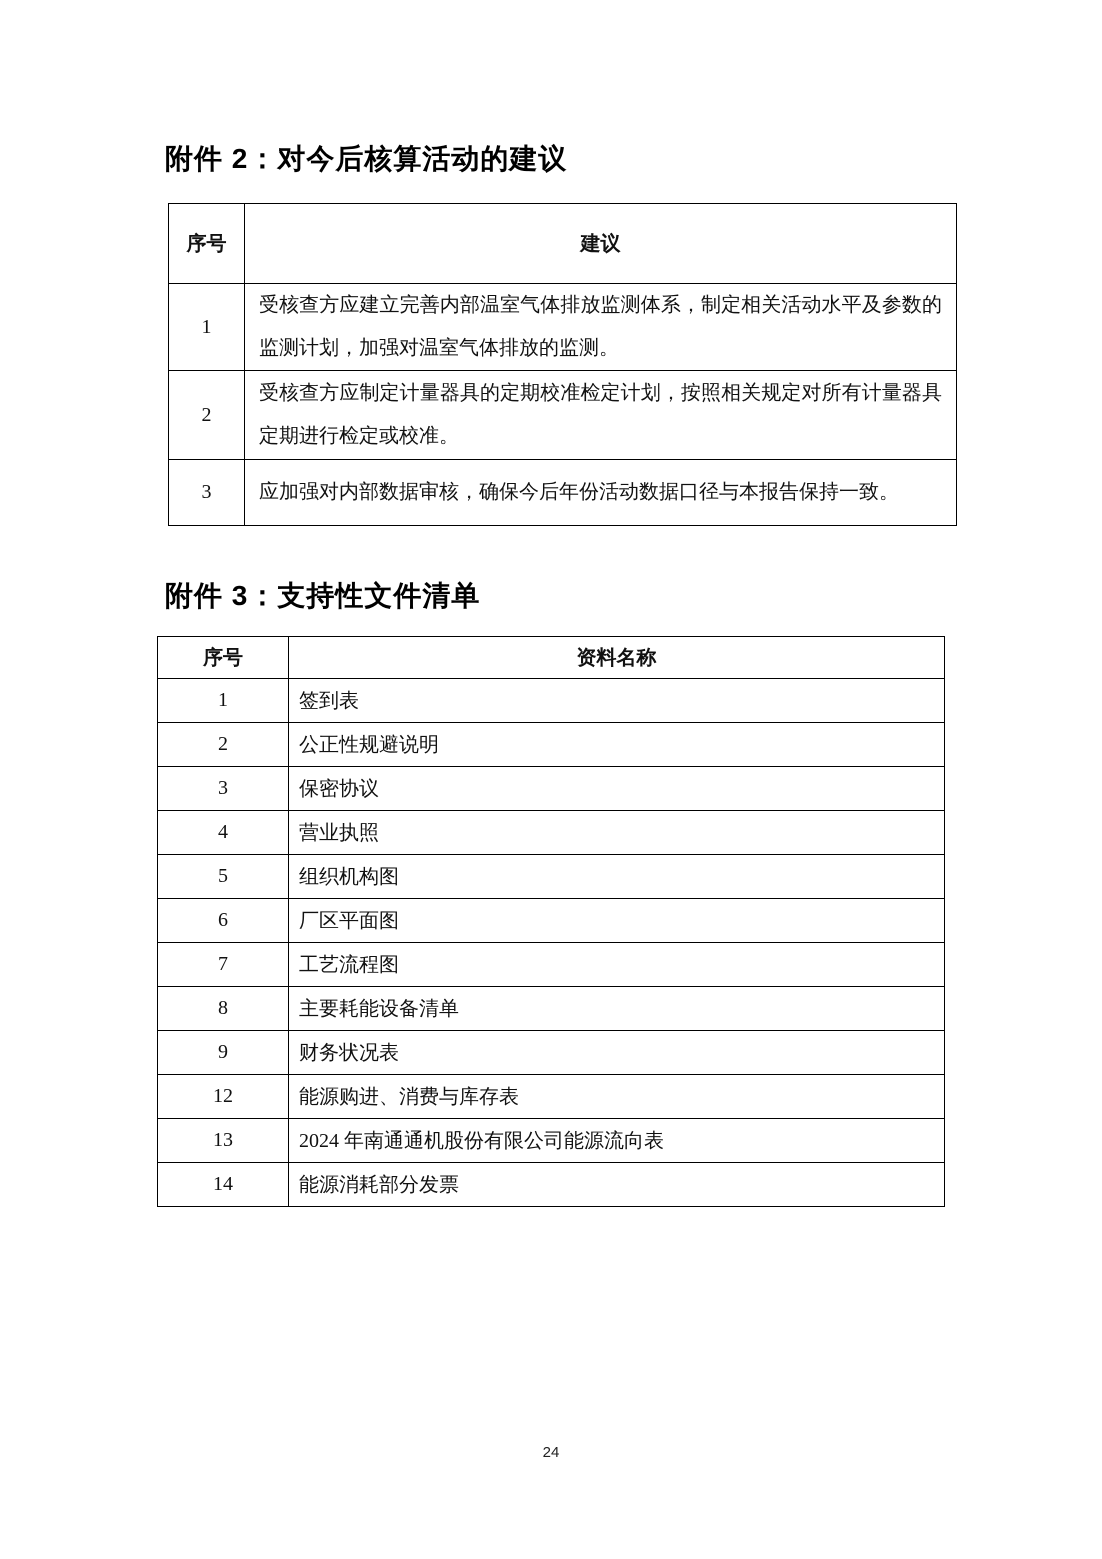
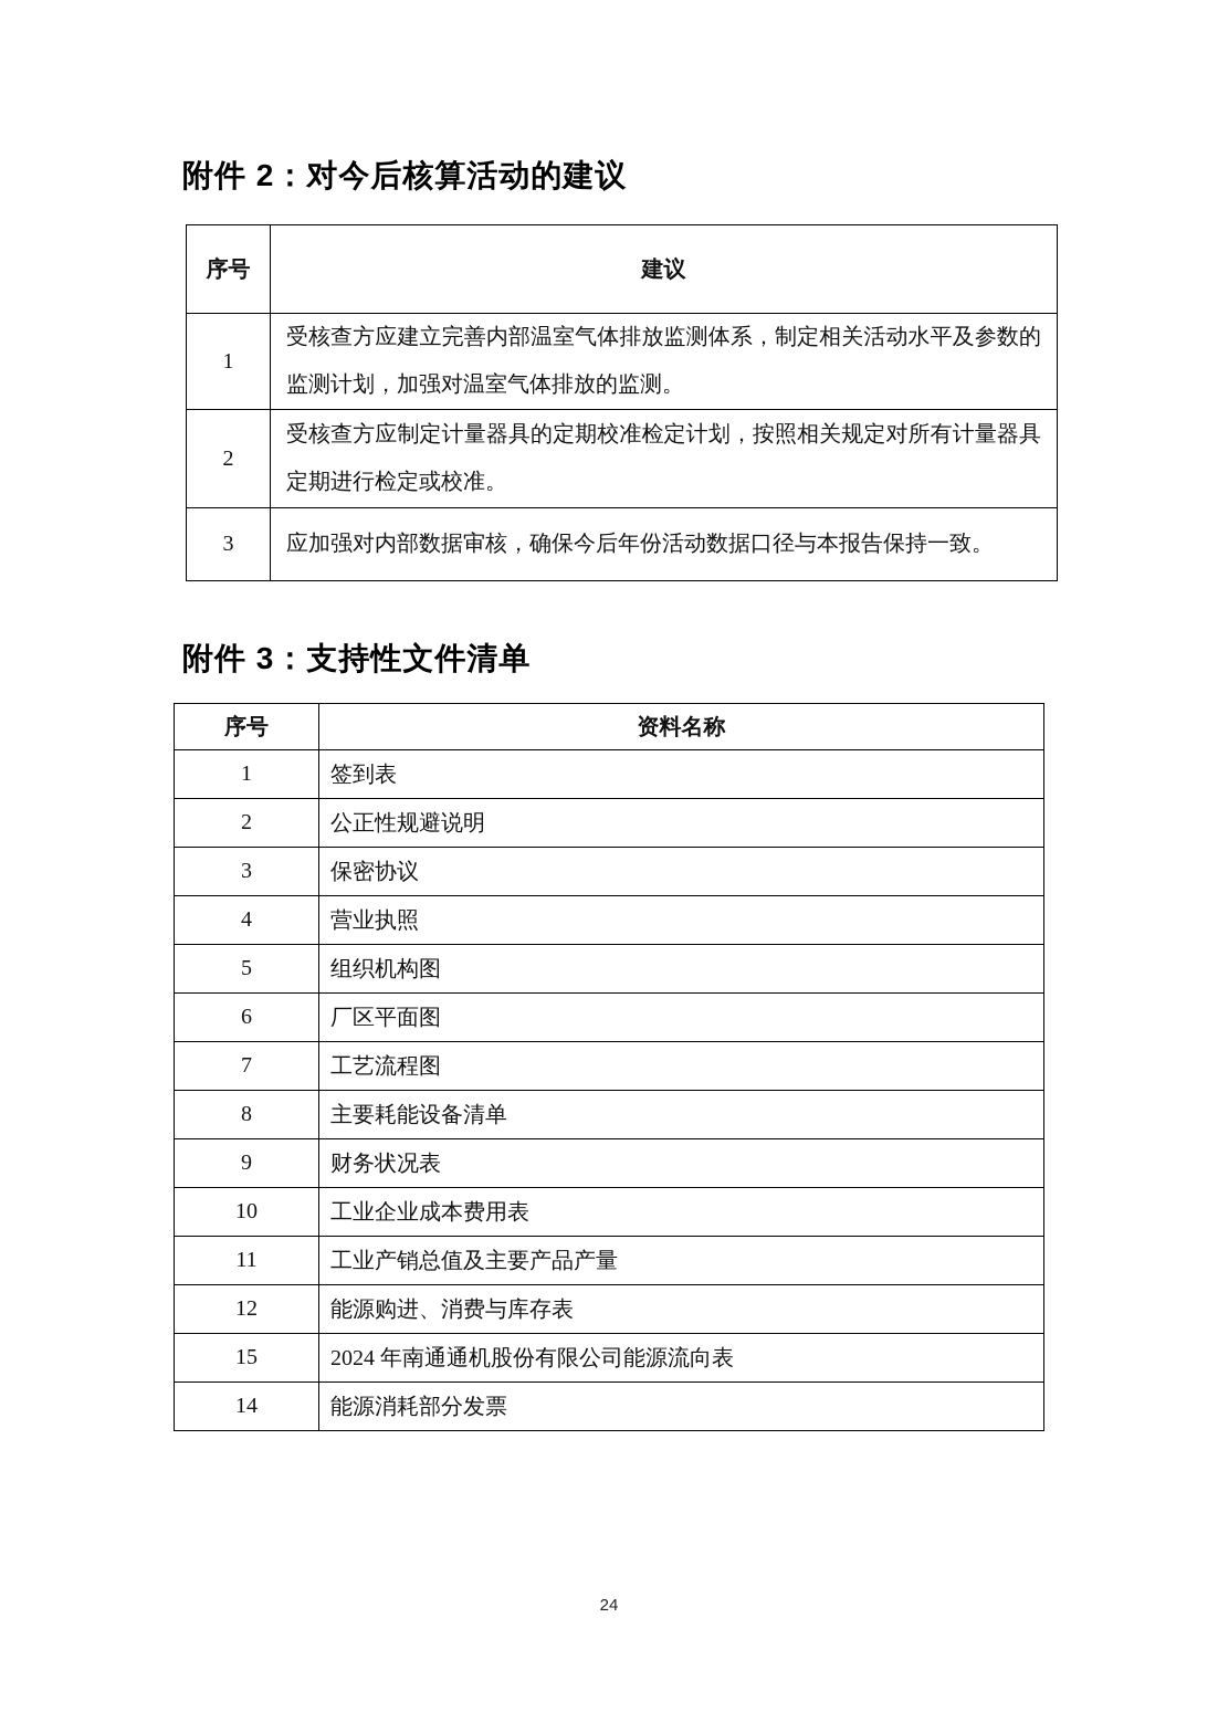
  附件 2：对今后核算活动的建议
  序号	建议
  1	受核查方应建立完善内部温室气体排放监测体系，制定相关活动水平及参数的监测计划，加强对温室气体排放的监测。
  2	受核查方应制定计量器具的定期校准检定计划，按照相关规定对所有计量器具定期进行检定或校准。
  3	应加强对内部数据审核，确保今后年份活动数据口径与本报告保持一致。
  附件 3：支持性文件清单
  序号	资料名称
  1	签到表
  2	公正性规避说明
  3	保密协议
  4	营业执照
  5	组织机构图
  6	厂区平面图
  7	工艺流程图
  8	主要耗能设备清单
  9	财务状况表
+ 10	工业企业成本费用表
+ 11	工业产销总值及主要产品产量
  12	能源购进、消费与库存表
- 13	2024 年南通通机股份有限公司能源流向表
+ 15	2024 年南通通机股份有限公司能源流向表
  14	能源消耗部分发票
  24
